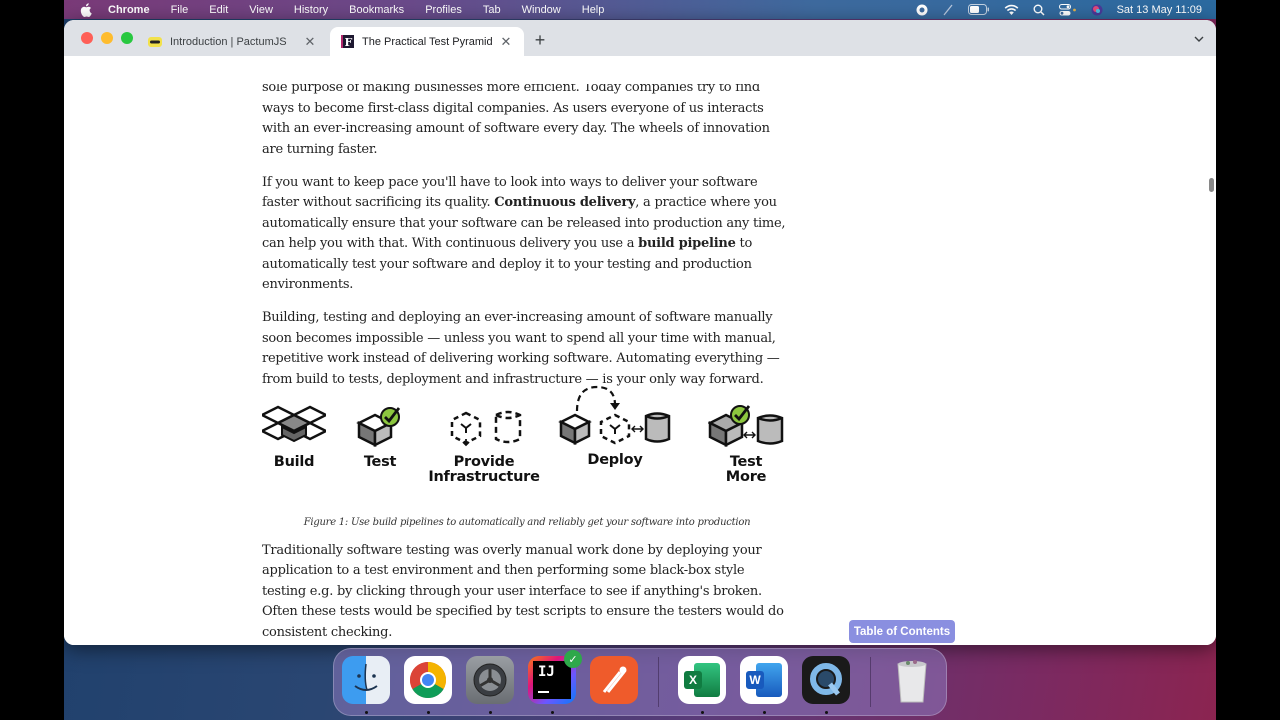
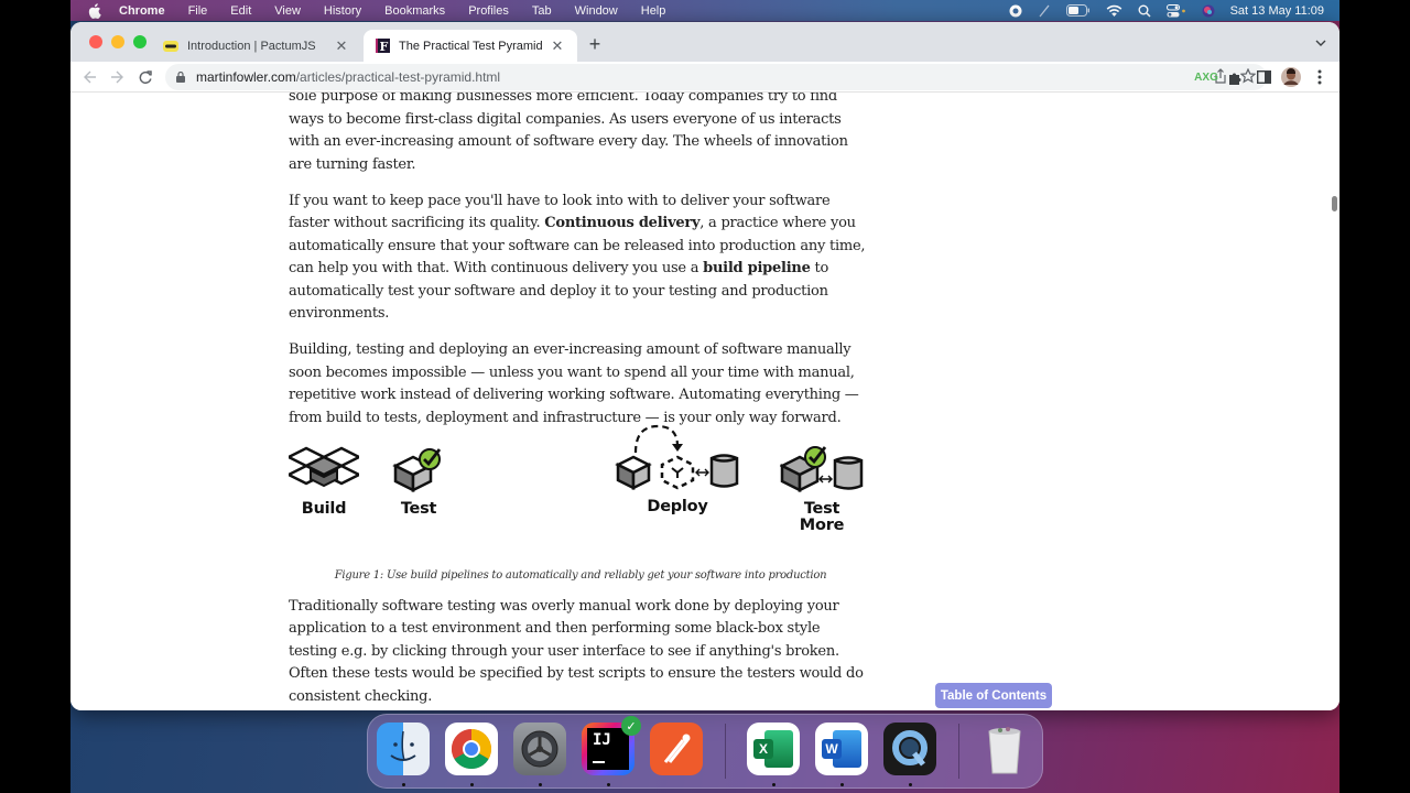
  Chrome
  File
  Edit
  View
  History
  Bookmarks
  Profiles
  Tab
  Window
  Help
  Sat 13 May 11:09
  Introduction | PactumJS
  ✕
  F
  The Practical Test Pyramid
  ✕
  +
+ martinfowler.com
+ /articles/practical-test-pyramid.html
+ AXG
  sole purpose of making businesses more efficient. Today companies try to find ways to become first-class digital companies. As users everyone of us interacts with an ever-increasing amount of software every day. The wheels of innovation are turning faster.
- If you want to keep pace you'll have to look into ways to deliver your software faster without sacrificing its quality. Continuous delivery, a practice where you automatically ensure that your software can be released into production any time, can help you with that. With continuous delivery you use a build pipeline to automatically test your software and deploy it to your testing and production environments.
+ If you want to keep pace you'll have to look into with to deliver your software faster without sacrificing its quality. Continuous delivery, a practice where you automatically ensure that your software can be released into production any time, can help you with that. With continuous delivery you use a build pipeline to automatically test your software and deploy it to your testing and production environments.
  Building, testing and deploying an ever-increasing amount of software manually soon becomes impossible — unless you want to spend all your time with manual, repetitive work instead of delivering working software. Automating everything — from build to tests, deployment and infrastructure — is your only way forward.
  Build
  Test
- Provide
- Infrastructure
  Deploy
  Test
  More
  Figure 1: Use build pipelines to automatically and reliably get your software into production
  Traditionally software testing was overly manual work done by deploying your application to a test environment and then performing some black-box style testing e.g. by clicking through your user interface to see if anything's broken. Often these tests would be specified by test scripts to ensure the testers would do consistent checking.
  Table of Contents
  IJ
  ✓
  X
  W
